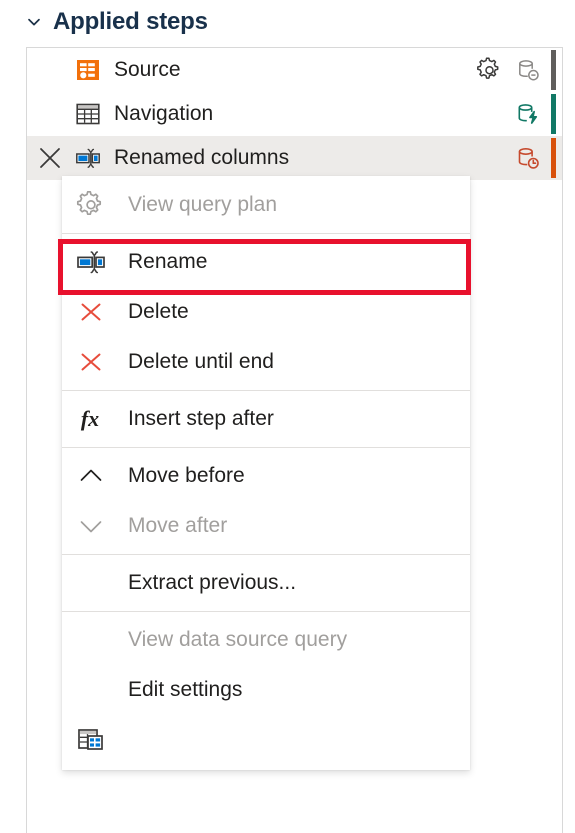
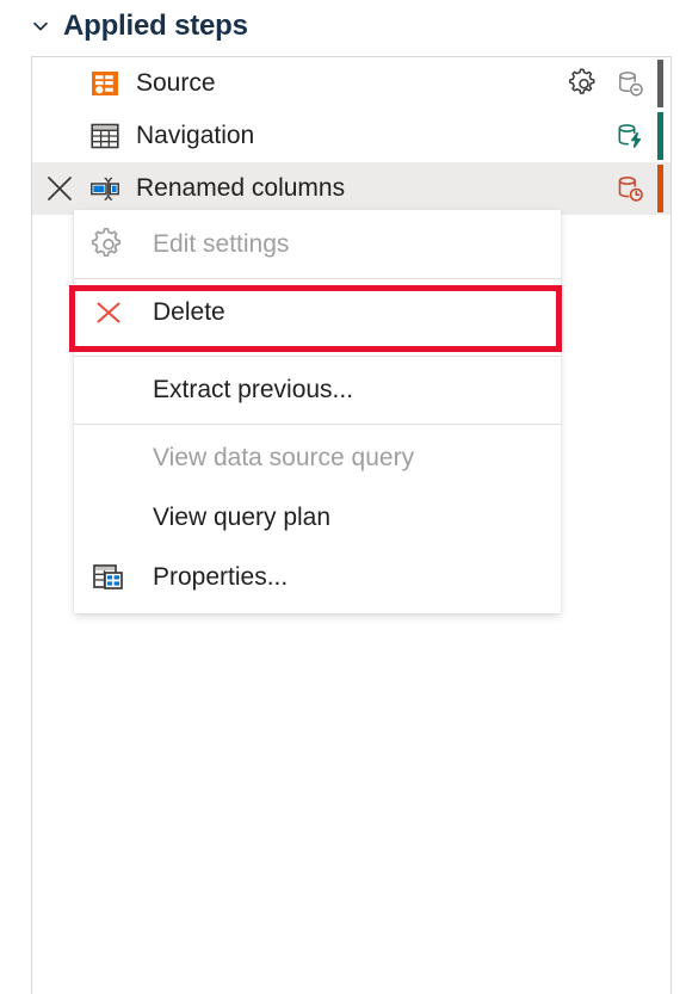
  Applied steps
  Source
  Navigation
  Renamed columns
- View query plan
+ Edit settings
- Rename
  Delete
- Delete until end
- fx
- Insert step after
- Move before
- Move after
  Extract previous...
  View data source query
- Edit settings
+ View query plan
+ Properties...
